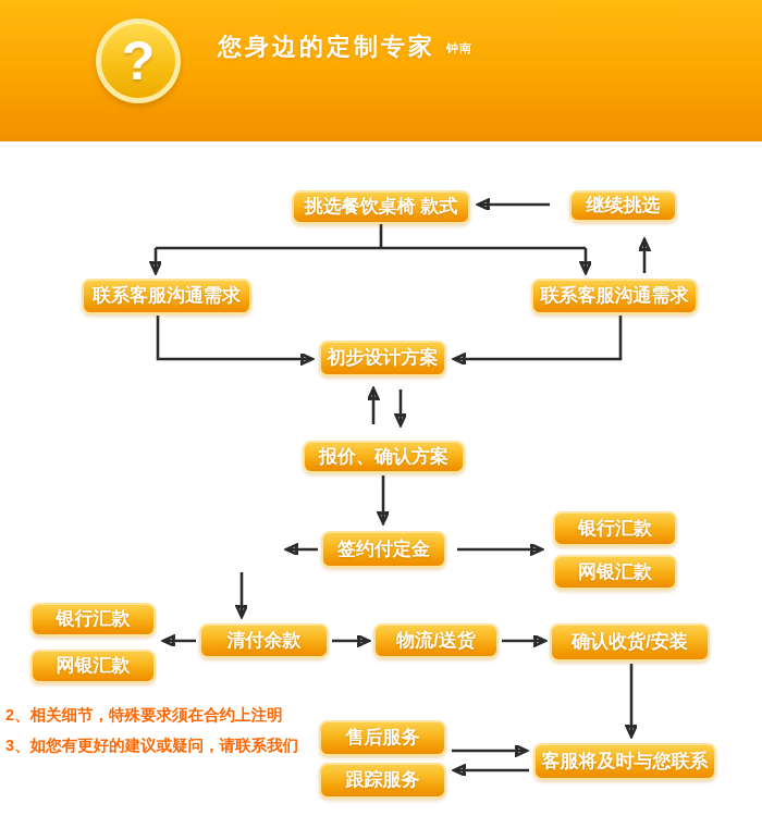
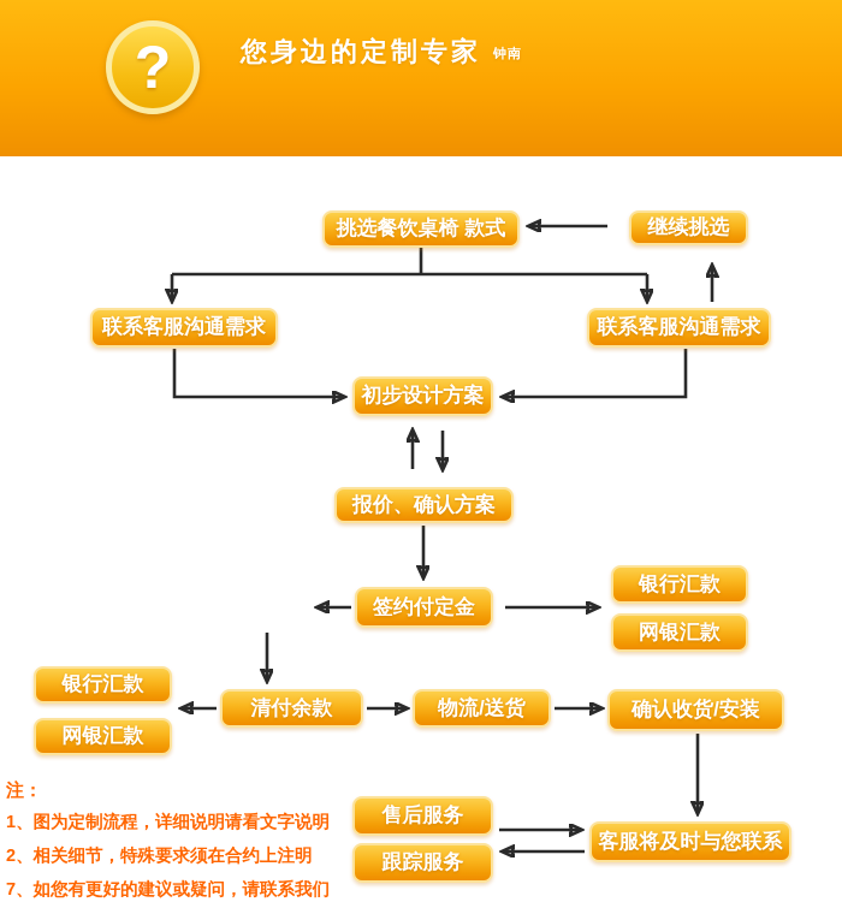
  ?
  您身边的定制专家 钟南
  挑选餐饮桌椅 款式
  继续挑选
  联系客服沟通需求
  联系客服沟通需求
  初步设计方案
  报价、确认方案
  签约付定金
  银行汇款
  网银汇款
  银行汇款
  网银汇款
  清付余款
  物流/送货
  确认收货/安装
  售后服务
  跟踪服务
  客服将及时与您联系
+ 注：
+ 1、图为定制流程，详细说明请看文字说明
  2、相关细节，特殊要求须在合约上注明
- 3、如您有更好的建议或疑问，请联系我们
+ 7、如您有更好的建议或疑问，请联系我们
